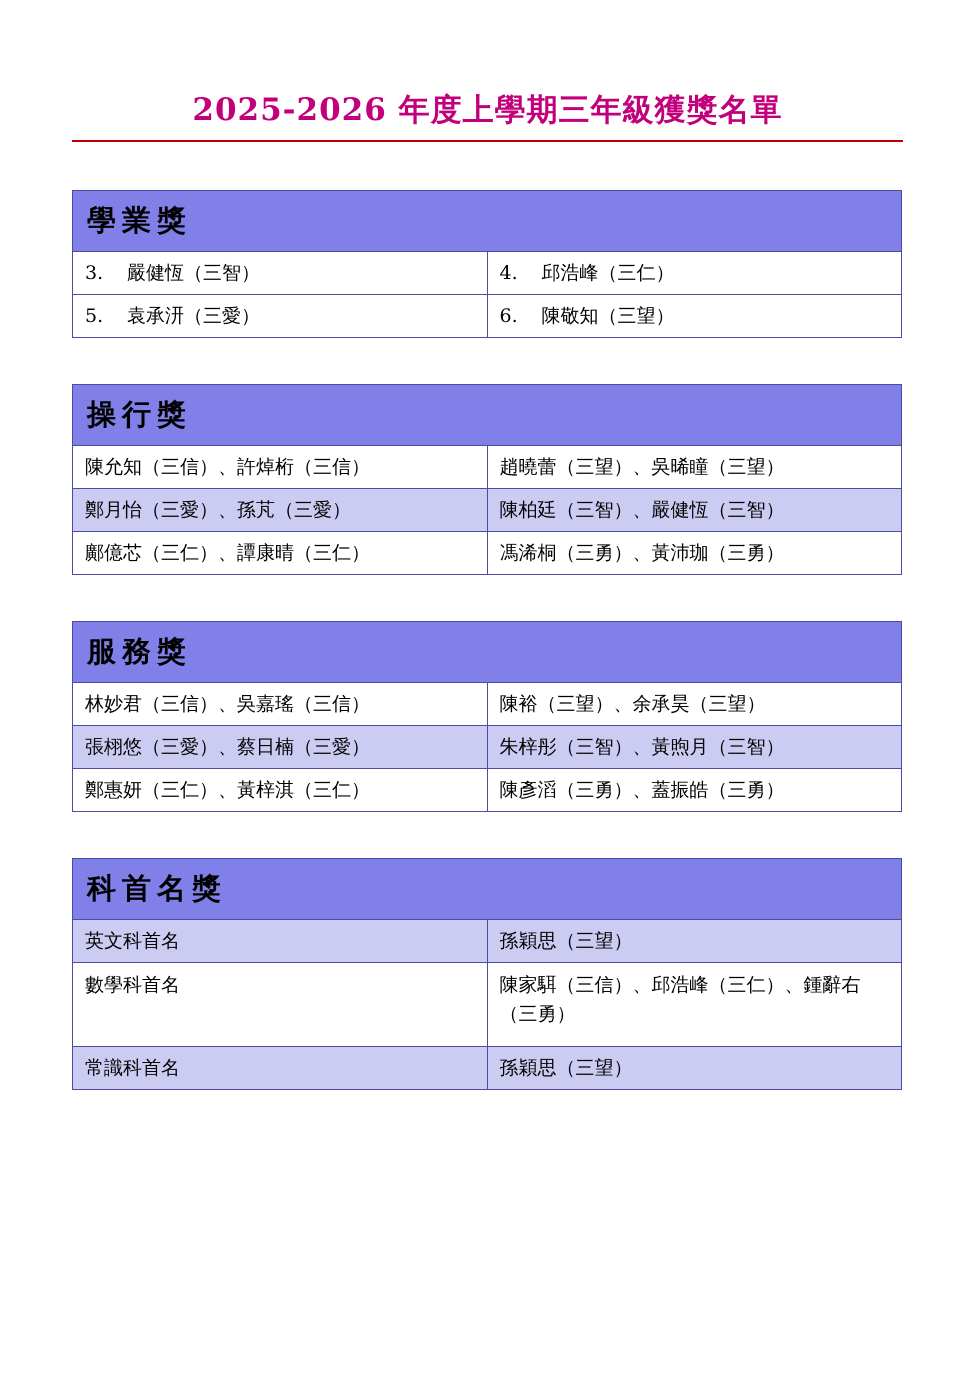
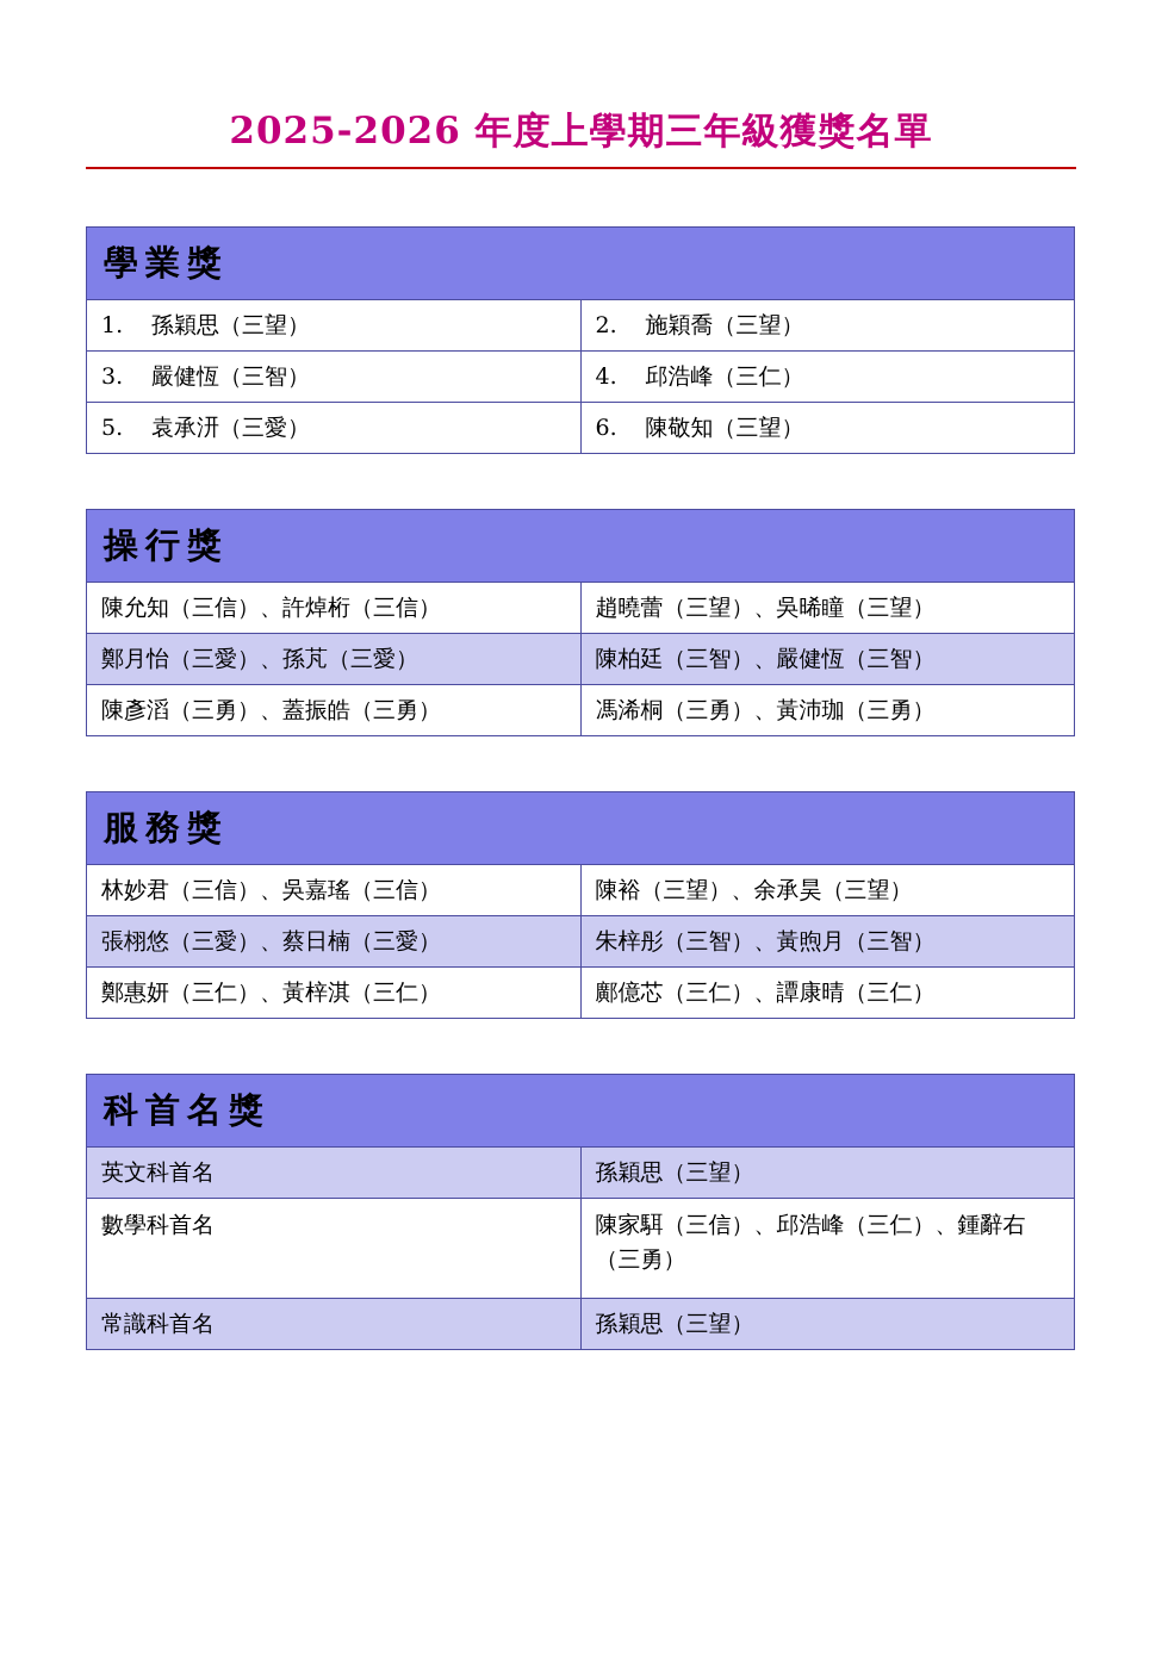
  2025-2026 年度上學期三年級獲獎名單
  學業獎
+ 1. 孫穎思（三望）	2. 施穎喬（三望）
  3. 嚴健恆（三智）	4. 邱浩峰（三仁）
  5. 袁承汧（三愛）	6. 陳敬知（三望）
  操行獎
  陳允知（三信）、許焯桁（三信）	趙曉蕾（三望）、吳晞瞳（三望）
  鄭月怡（三愛）、孫芃（三愛）	陳柏廷（三智）、嚴健恆（三智）
- 鄺億芯（三仁）、譚康晴（三仁）	馮浠桐（三勇）、黃沛珈（三勇）
+ 陳彥滔（三勇）、蓋振皓（三勇）	馮浠桐（三勇）、黃沛珈（三勇）
  服務獎
  林妙君（三信）、吳嘉瑤（三信）	陳裕（三望）、余承昊（三望）
  張栩悠（三愛）、蔡日楠（三愛）	朱梓彤（三智）、黃煦月（三智）
- 鄭惠妍（三仁）、黃梓淇（三仁）	陳彥滔（三勇）、蓋振皓（三勇）
+ 鄭惠妍（三仁）、黃梓淇（三仁）	鄺億芯（三仁）、譚康晴（三仁）
  科首名獎
  英文科首名	孫穎思（三望）
  數學科首名	陳家駬（三信）、邱浩峰（三仁）、鍾辭右（三勇）
  常識科首名	孫穎思（三望）
